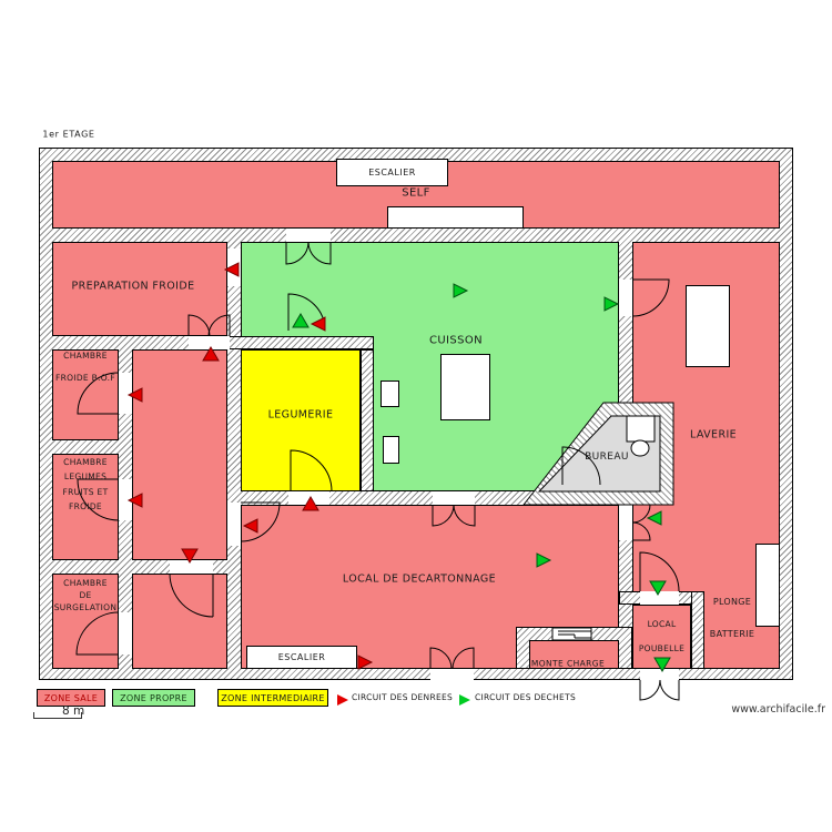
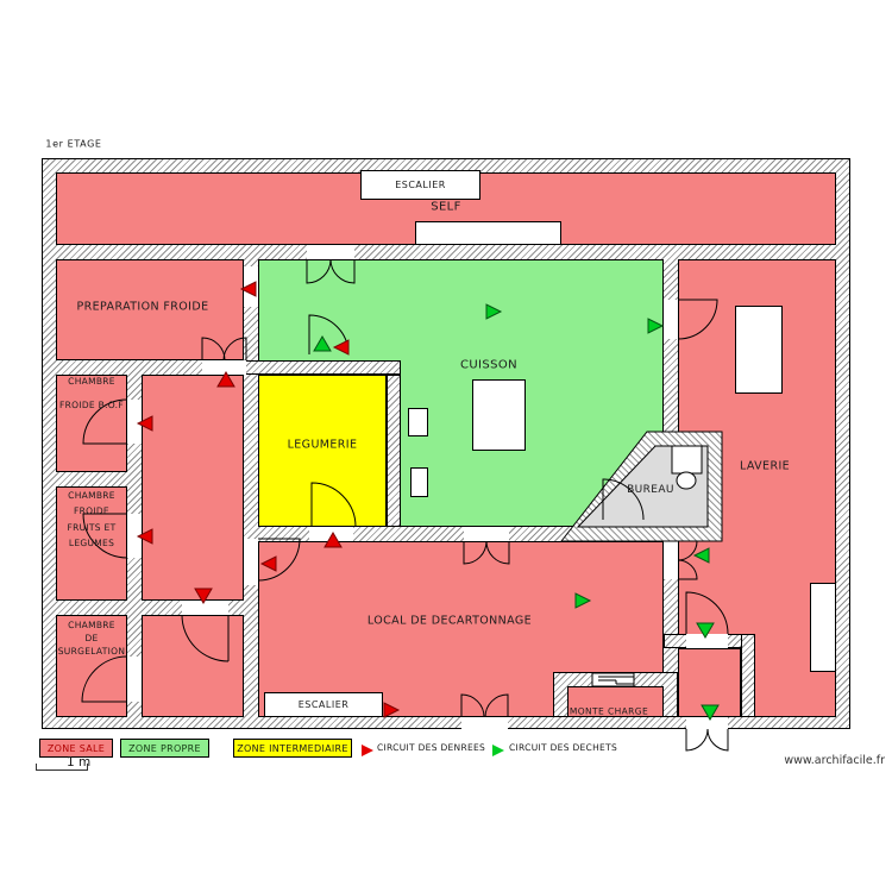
  1er ETAGE
  ESCALIER
  ESCALIER
  SELF
  PREPARATION FROIDE
  CHAMBRE
  FROIDE B.O.F
  CUISSON
  LEGUMERIE
  CHAMBRE
- LEGUMES
+ FROIDE
  FRUITS ET
- FROIDE
+ LEGUMES
  BUREAU
  LAVERIE
  CHAMBRE
  DE
  SURGELATION
  LOCAL DE DECARTONNAGE
  MONTE CHARGE
- LOCAL
- POUBELLE
- PLONGE
- BATTERIE
  ZONE SALE
  ZONE PROPRE
  ZONE INTERMEDIAIRE
  CIRCUIT DES DENREES
  CIRCUIT DES DECHETS
- 8 m
+ 1 m
  www.archifacile.fr
